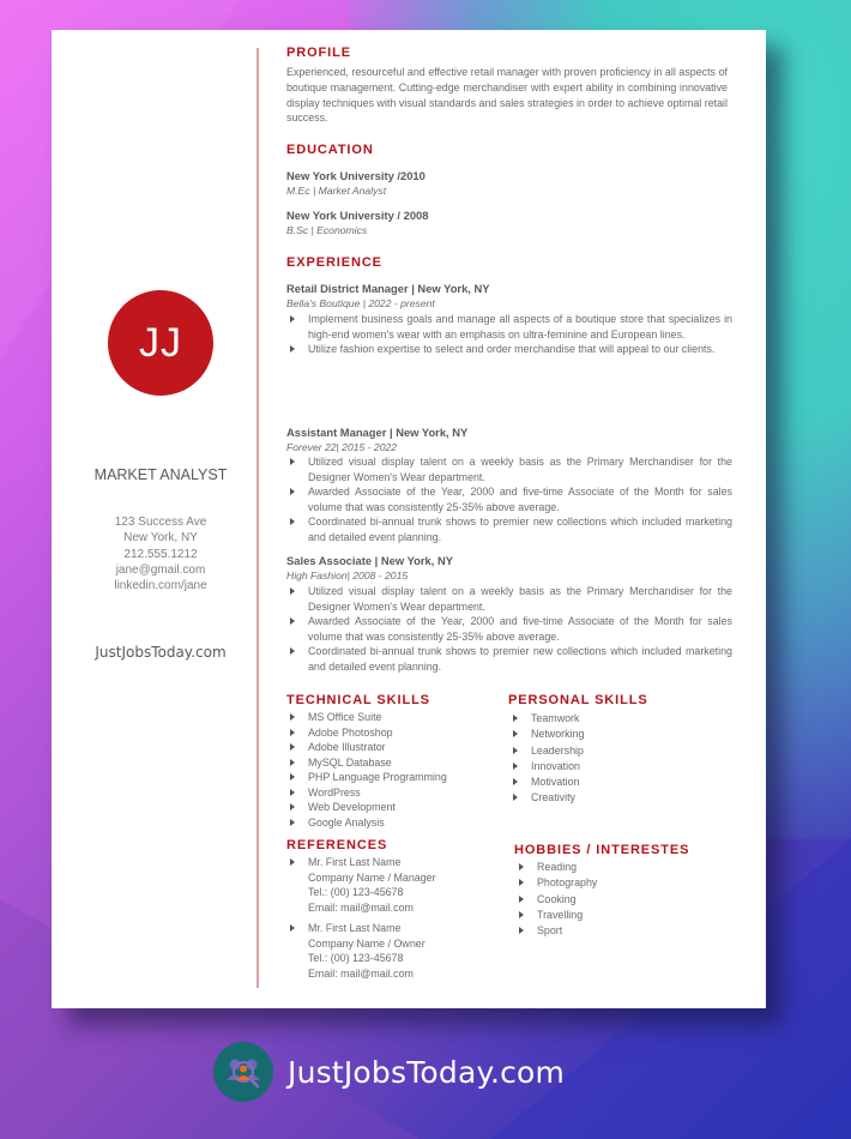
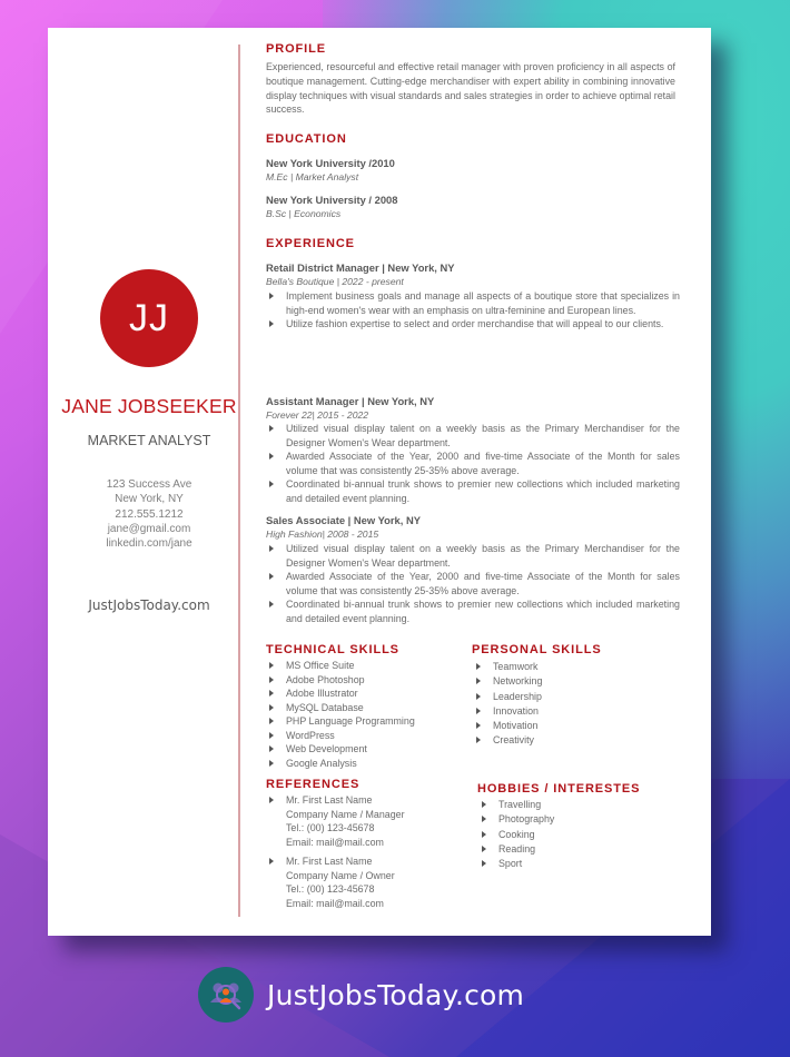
  JJ
+ JANE JOBSEEKER
  MARKET ANALYST
  123 Success Ave
  New York, NY
  212.555.1212
  jane@gmail.com
  linkedin.com/jane
  JustJobsToday.com
  PROFILE
  Experienced, resourceful and effective retail manager with proven proficiency in all aspects of boutique management. Cutting-edge merchandiser with expert ability in combining innovative display techniques with visual standards and sales strategies in order to achieve optimal retail success.
  EDUCATION
  New York University /2010
  M.Ec | Market Analyst
  New York University / 2008
  B.Sc | Economics
  EXPERIENCE
  Retail District Manager | New York, NY
  Bella's Boutique | 2022 - present
  Implement business goals and manage all aspects of a boutique store that specializes in high-end women's wear with an emphasis on ultra-feminine and European lines.
  Utilize fashion expertise to select and order merchandise that will appeal to our clients.
  Assistant Manager | New York, NY
  Forever 22| 2015 - 2022
  Utilized visual display talent on a weekly basis as the Primary Merchandiser for the Designer Women's Wear department.
  Awarded Associate of the Year, 2000 and five-time Associate of the Month for sales volume that was consistently 25-35% above average.
  Coordinated bi-annual trunk shows to premier new collections which included marketing and detailed event planning.
  Sales Associate | New York, NY
  High Fashion| 2008 - 2015
  Utilized visual display talent on a weekly basis as the Primary Merchandiser for the Designer Women's Wear department.
  Awarded Associate of the Year, 2000 and five-time Associate of the Month for sales volume that was consistently 25-35% above average.
  Coordinated bi-annual trunk shows to premier new collections which included marketing and detailed event planning.
  TECHNICAL SKILLS
  MS Office Suite
  Adobe Photoshop
  Adobe Illustrator
  MySQL Database
  PHP Language Programming
  WordPress
  Web Development
  Google Analysis
  PERSONAL SKILLS
  Teamwork
  Networking
  Leadership
  Innovation
  Motivation
  Creativity
  REFERENCES
  Mr. First Last Name
  Company Name / Manager
  Tel.: (00) 123-45678
  Email: mail@mail.com
  Mr. First Last Name
  Company Name / Owner
  Tel.: (00) 123-45678
  Email: mail@mail.com
  HOBBIES / INTERESTES
- Reading
+ Travelling
  Photography
  Cooking
- Travelling
+ Reading
  Sport
  JustJobsToday.com
